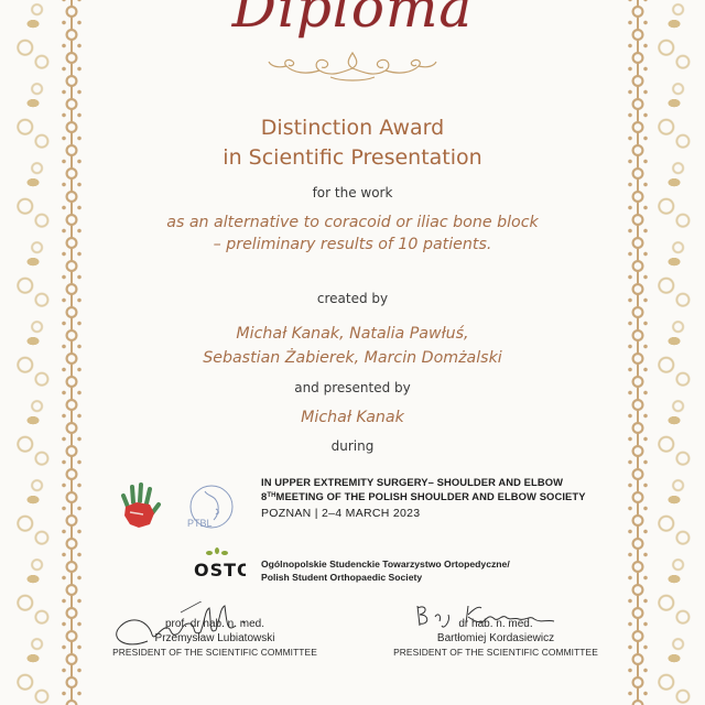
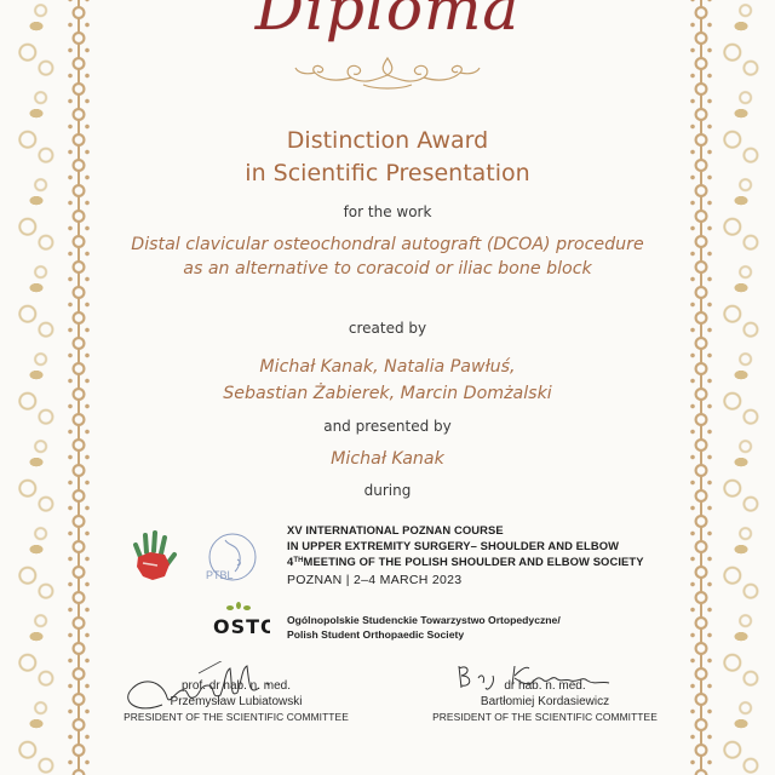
  Diploma
  Distinction Award
  in Scientific Presentation
  for the work
+ Distal clavicular osteochondral autograft (DCOA) procedure
  as an alternative to coracoid or iliac bone block
- – preliminary results of 10 patients.
  created by
  Michał Kanak, Natalia Pawłuś,
  Sebastian Żabierek, Marcin Domżalski
  and presented by
  Michał Kanak
  during
  PTBL
  OSTO
+ XV INTERNATIONAL POZNAN COURSE
  IN UPPER EXTREMITY SURGERY– SHOULDER AND ELBOW
- 8 MEETING OF THE POLISH SHOULDER AND ELBOW SOCIETY
+ 4 MEETING OF THE POLISH SHOULDER AND ELBOW SOCIETY
  POZNAN | 2–4 MARCH 2023
  Ogólnopolskie Studenckie Towarzystwo Ortopedyczne/
  Polish Student Orthopaedic Society
  prof dr hab. n. med.
  Przemysław Lubiatowski
  PRESIDENT OF THE SCIENTIFIC COMMITTEE
  dr hab. n. med.
  Bartłomiej Kordasiewicz
  PRESIDENT OF THE SCIENTIFIC COMMITTEE
